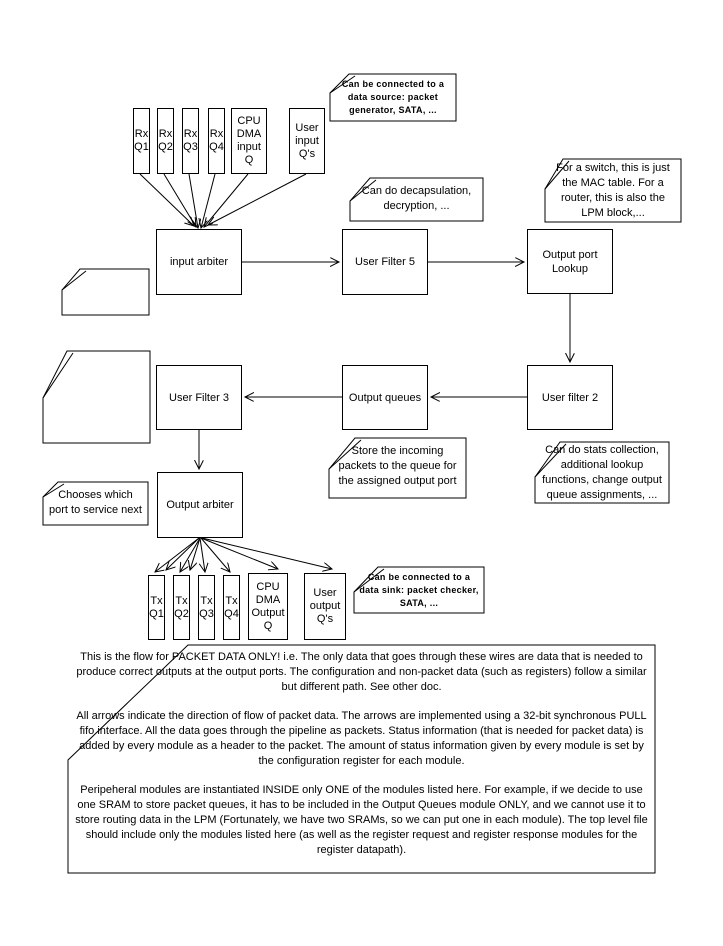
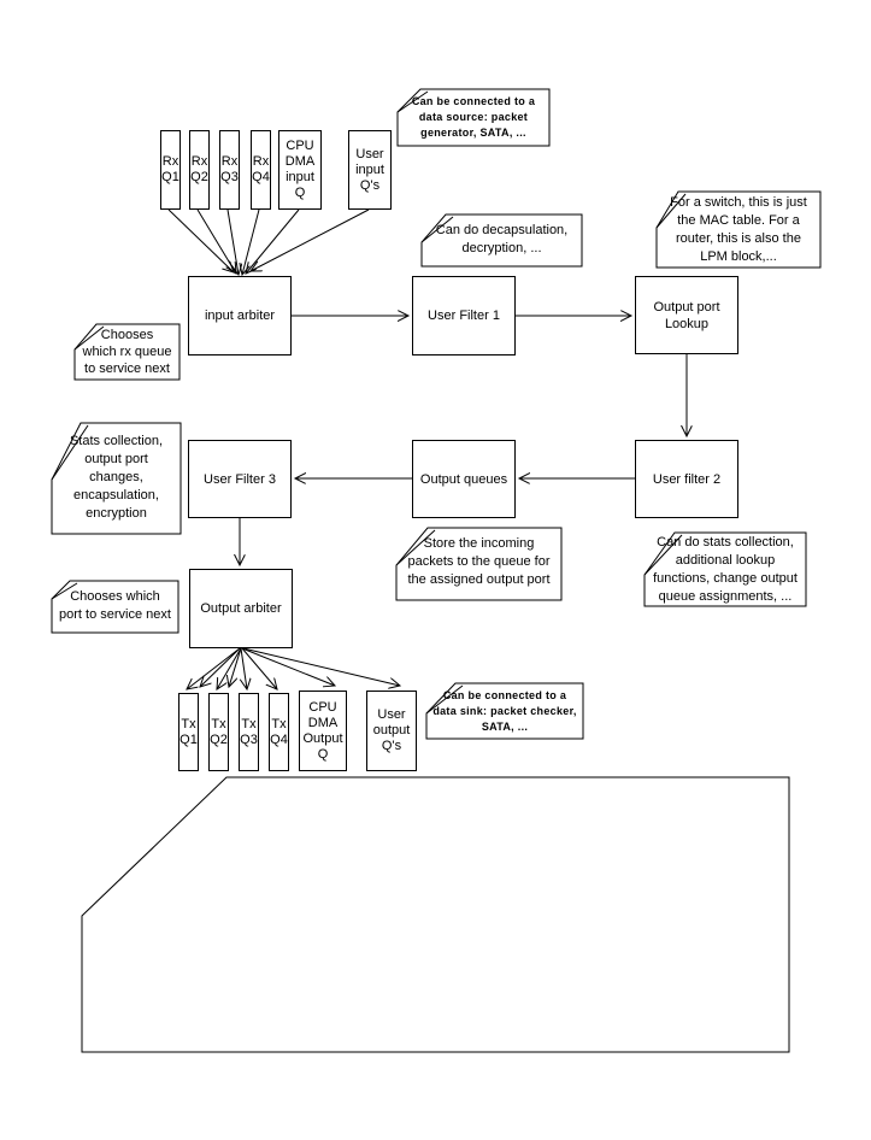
  Rx
  Q1
  Rx
  Q2
  Rx
  Q3
  Rx
  Q4
  CPU
  DMA
  input
  Q
  User
  input
  Q's
  input arbiter
- User Filter 5
+ User Filter 1
  Output port
  Lookup
  User Filter 3
  Output queues
  User filter 2
  Output arbiter
  Tx
  Q1
  Tx
  Q2
  Tx
  Q3
  Tx
  Q4
  CPU
  DMA
  Output
  Q
  User
  output
  Q's
  Can be connected to a
  data source: packet
  generator, SATA, ...
  Can do decapsulation,
  decryption, ...
  For a switch, this is just
  the MAC table. For a
  router, this is also the
  LPM block,...
+ Chooses
+ which rx queue
+ to service next
+ Stats collection,
+ output port
+ changes,
+ encapsulation,
+ encryption
  Chooses which
  port to service next
  Store the incoming
  packets to the queue for
  the assigned output port
  Can do stats collection,
  additional lookup
  functions, change output
  queue assignments, ...
  Can be connected to a
  data sink: packet checker,
  SATA, ...
- This is the flow for PACKET DATA ONLY! i.e. The only data that goes through these wires are data that is needed to produce correct outputs at the output ports. The configuration and non-packet data (such as registers) follow a similar but different path. See other doc.
- All arrows indicate the direction of flow of packet data. The arrows are implemented using a 32-bit synchronous PULL fifo interface. All the data goes through the pipeline as packets. Status information (that is needed for packet data) is added by every module as a header to the packet. The amount of status information given by every module is set by the configuration register for each module.
- Peripeheral modules are instantiated INSIDE only ONE of the modules listed here. For example, if we decide to use one SRAM to store packet queues, it has to be included in the Output Queues module ONLY, and we cannot use it to store routing data in the LPM (Fortunately, we have two SRAMs, so we can put one in each module). The top level file should include only the modules listed here (as well as the register request and register response modules for the register datapath).
